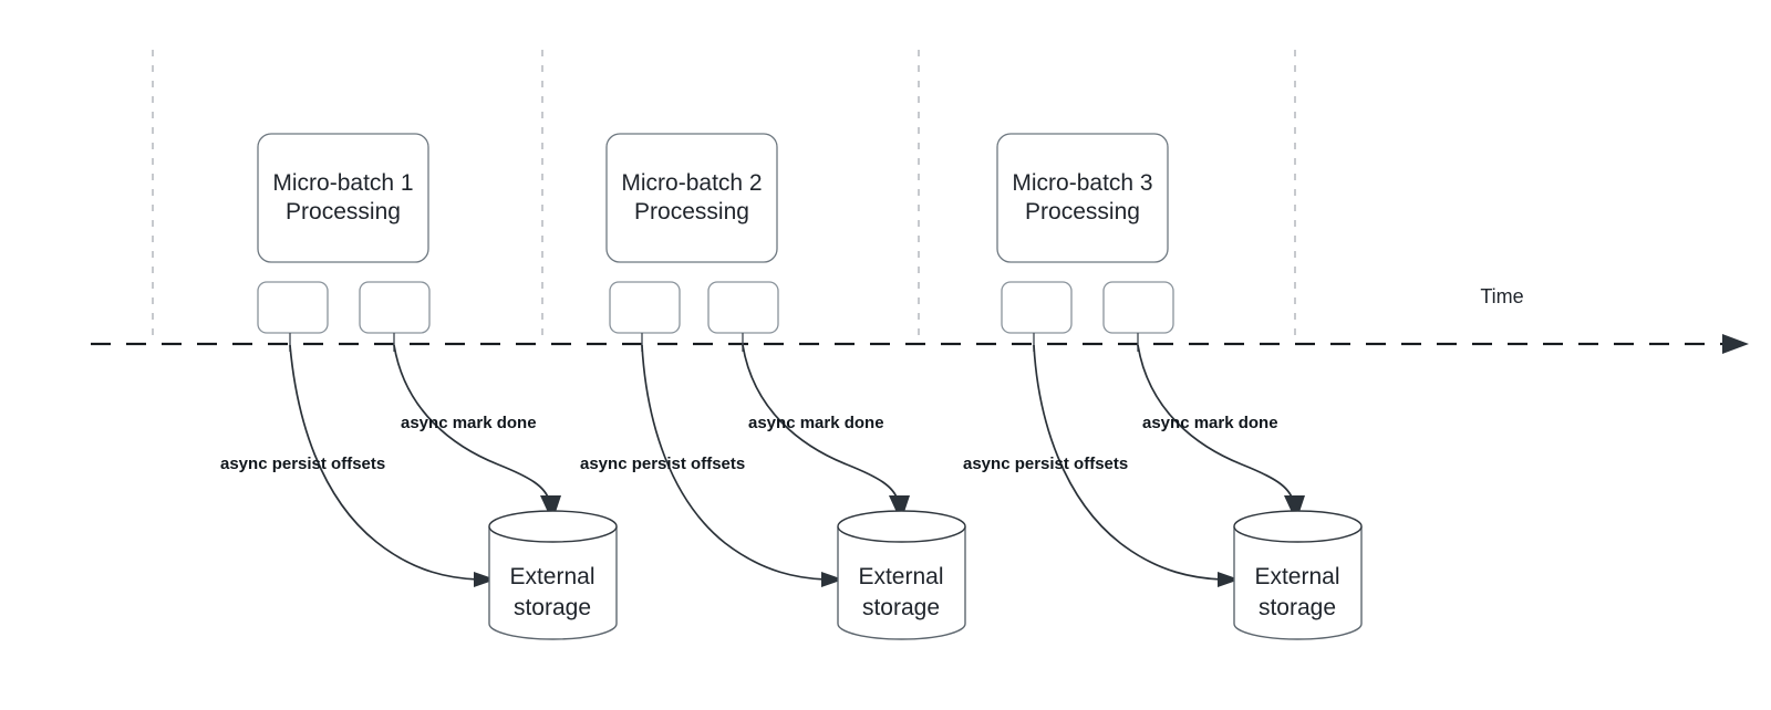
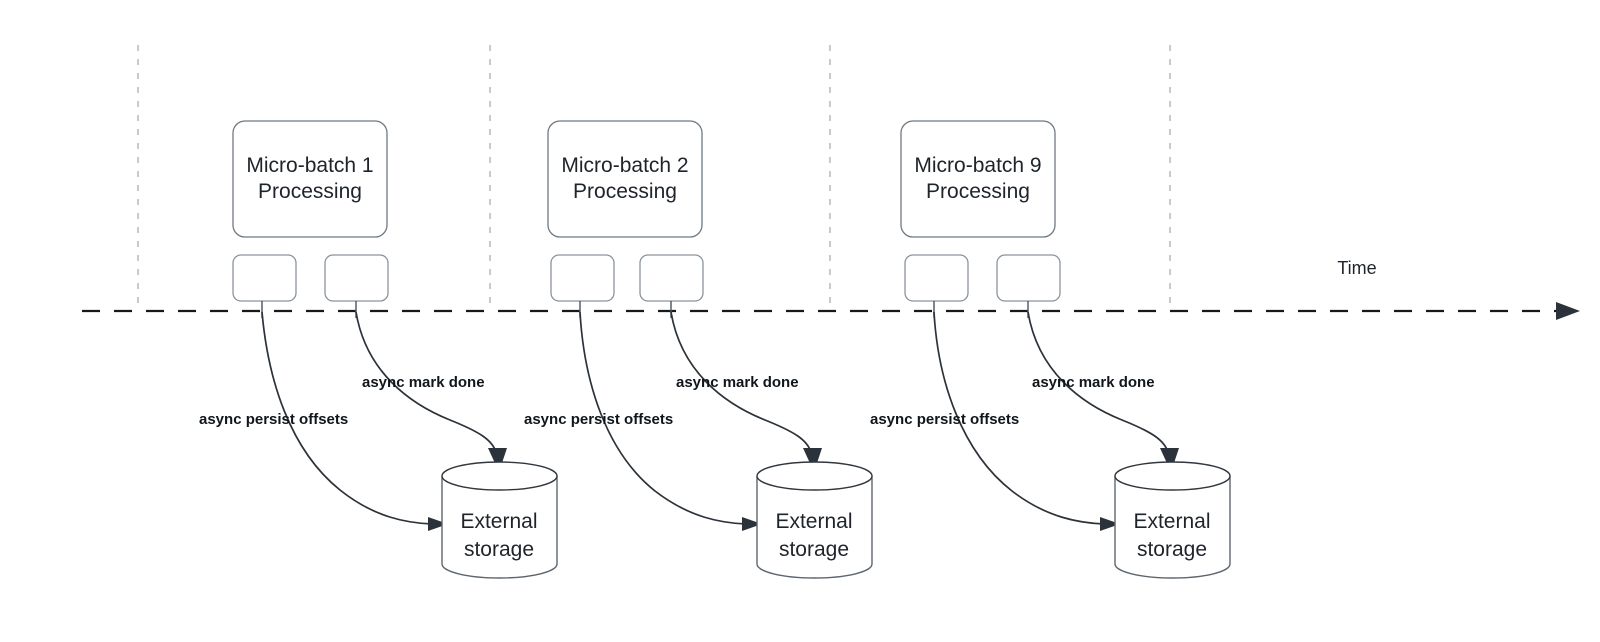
  Micro-batch 1
  Processing
  async persist offsets
  async mark done
  External
  storage
  Micro-batch 2
  Processing
  async persist offsets
  async mark done
  External
  storage
- Micro-batch 3
+ Micro-batch 9
  Processing
  async persist offsets
  async mark done
  External
  storage
  Time
